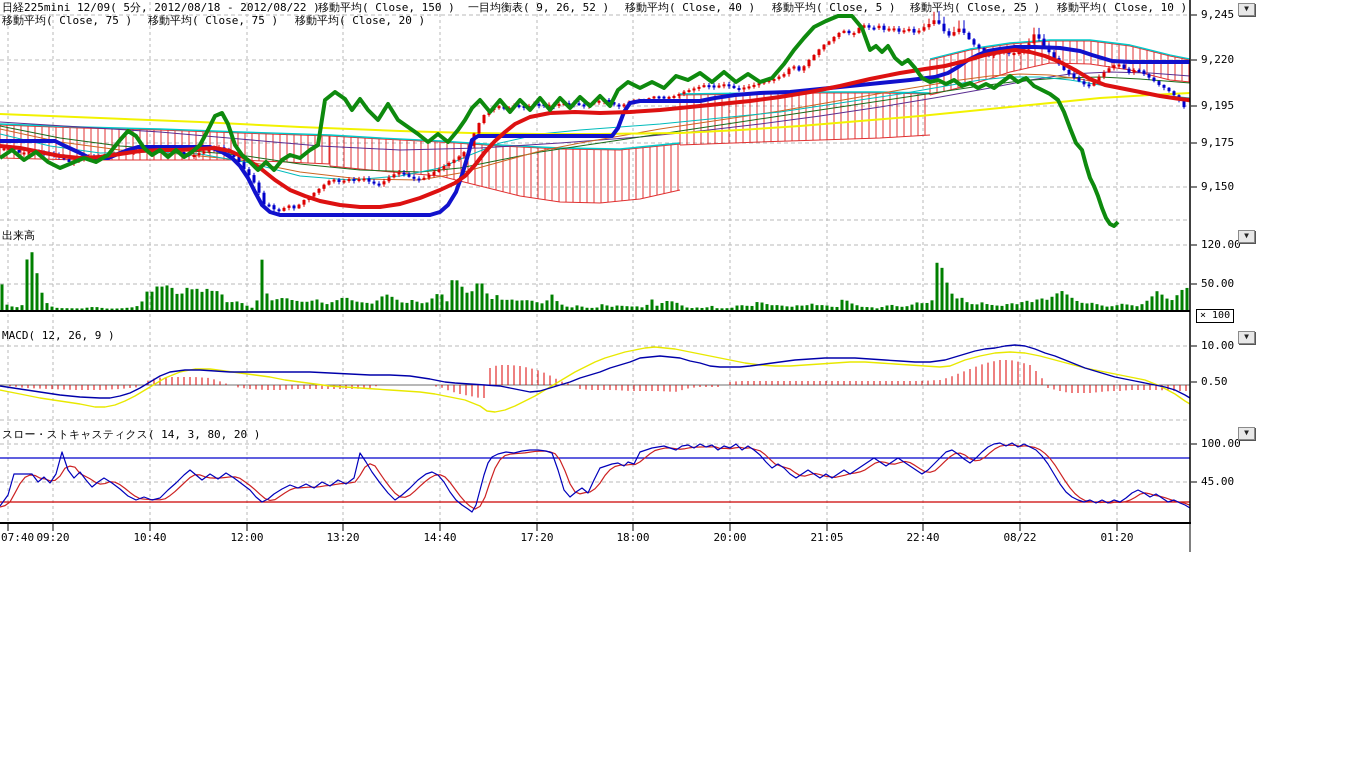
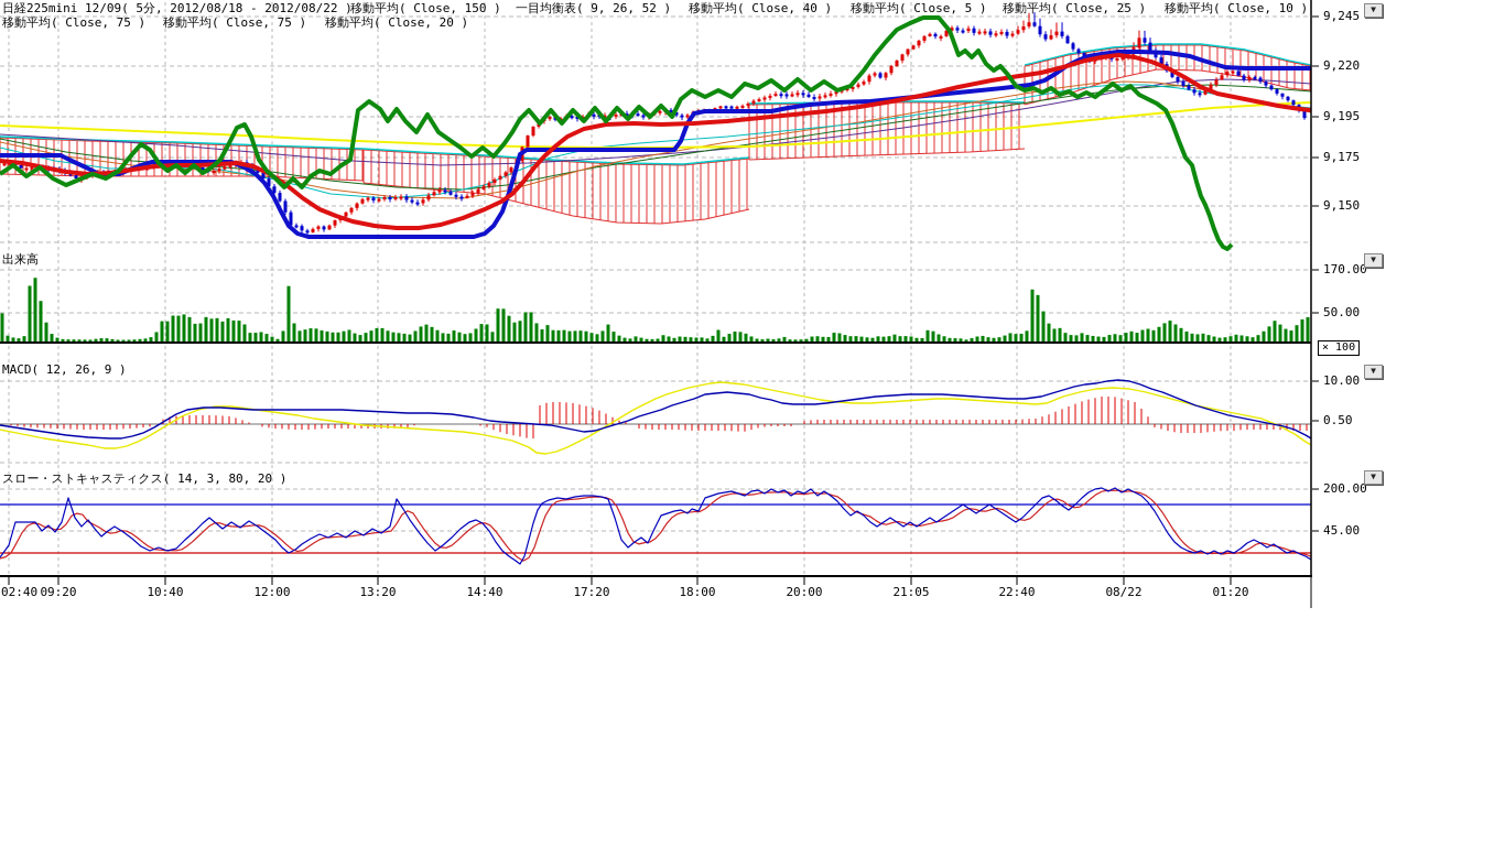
  日経225mini 12/09( 5分, 2012/08/18 - 2012/08/22 )
  移動平均( Close, 150 )
  一目均衡表( 9, 26, 52 )
  移動平均( Close, 40 )
  移動平均( Close, 5 )
  移動平均( Close, 25 )
  移動平均( Close, 10 )
  移動平均( Close, 75 )
  移動平均( Close, 75 )
  移動平均( Close, 20 )
  出来高
  MACD( 12, 26, 9 )
  スロー・ストキャスティクス( 14, 3, 80, 20 )
  9,245
  9,220
  9,195
  9,175
  9,150
- 120.00
+ 170.00
  50.00
  × 100
  10.00
  0.50
- 100.00
+ 200.00
  45.00
- 07:40
+ 02:40
  09:20
  10:40
  12:00
  13:20
  14:40
  17:20
  18:00
  20:00
  21:05
  22:40
  08/22
  01:20
  ▼
  ▼
  ▼
  ▼
